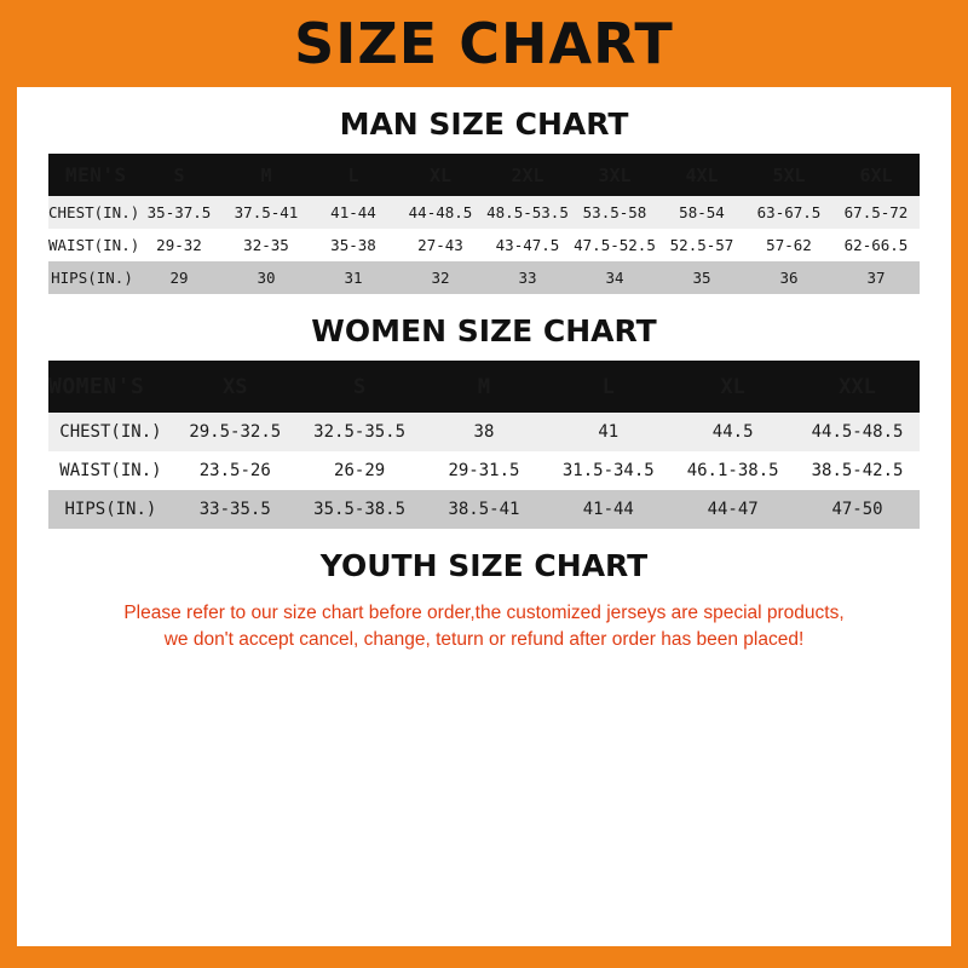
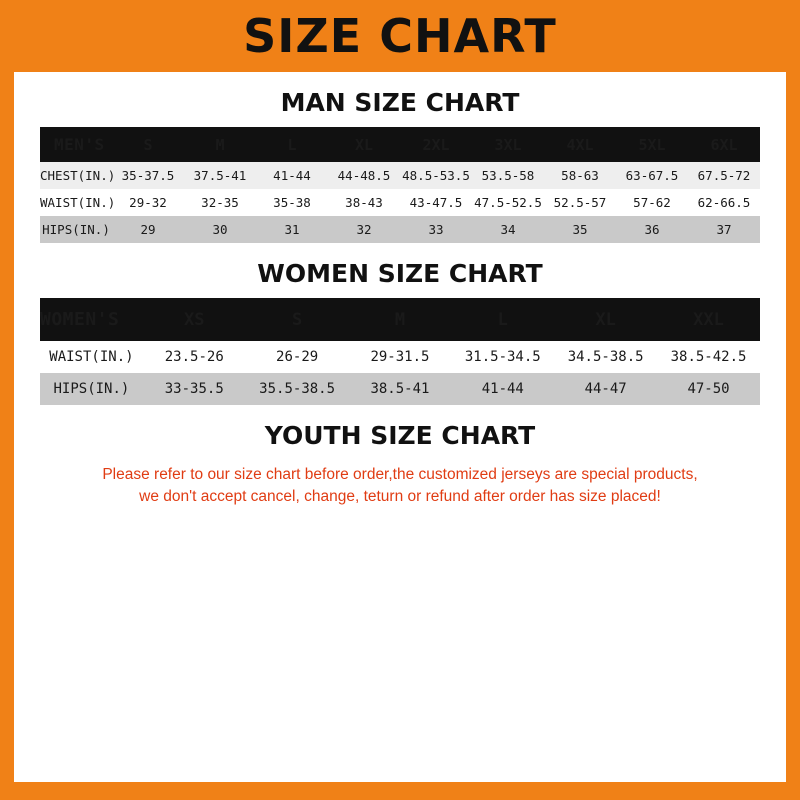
  SIZE CHART
  MAN SIZE CHART
- CHEST(IN.)	35-37.5	37.5-41	41-44	44-48.5	48.5-53.5	53.5-58	58-54	63-67.5	67.5-72
+ CHEST(IN.)	35-37.5	37.5-41	41-44	44-48.5	48.5-53.5	53.5-58	58-63	63-67.5	67.5-72
- WAIST(IN.)	29-32	32-35	35-38	27-43	43-47.5	47.5-52.5	52.5-57	57-62	62-66.5
+ WAIST(IN.)	29-32	32-35	35-38	38-43	43-47.5	47.5-52.5	52.5-57	57-62	62-66.5
  HIPS(IN.)	29	30	31	32	33	34	35	36	37
  WOMEN SIZE CHART
- CHEST(IN.)	29.5-32.5	32.5-35.5	38	41	44.5	44.5-48.5
- WAIST(IN.)	23.5-26	26-29	29-31.5	31.5-34.5	46.1-38.5	38.5-42.5
+ WAIST(IN.)	23.5-26	26-29	29-31.5	31.5-34.5	34.5-38.5	38.5-42.5
  HIPS(IN.)	33-35.5	35.5-38.5	38.5-41	41-44	44-47	47-50
  YOUTH SIZE CHART
  Please refer to our size chart before order,the customized jerseys are special products,
- we don't accept cancel, change, teturn or refund after order has been placed!
+ we don't accept cancel, change, teturn or refund after order has size placed!
